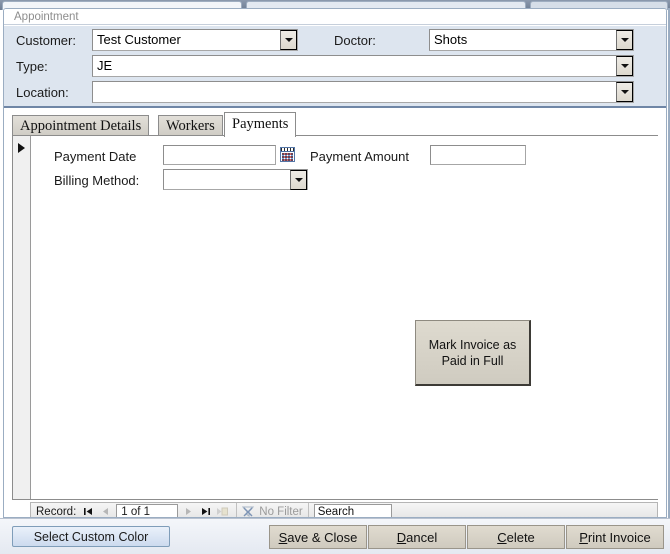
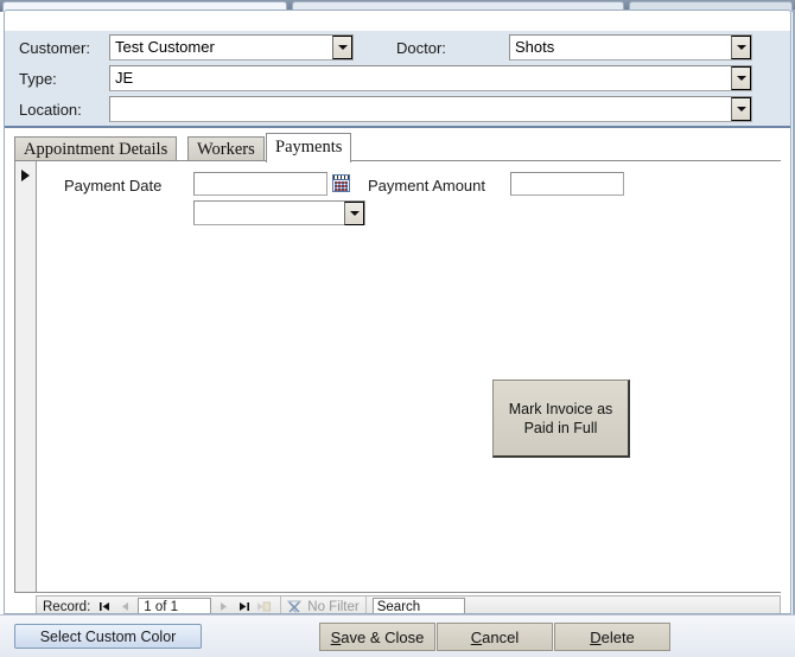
- Appointment
  Customer:
  Test Customer
  Doctor:
  Shots
  Type:
  JE
  Location:
  Appointment Details
  Workers
  Payments
  Payment Date
  Payment Amount
- Billing Method:
  Mark Invoice as
  Paid in Full
  Record:
  1 of 1
  No Filter
  Search
  Select Custom Color
  S
  ave & Close
- D
+ C
  ancel
- C
+ D
  elete
- P
- rint Invoice
